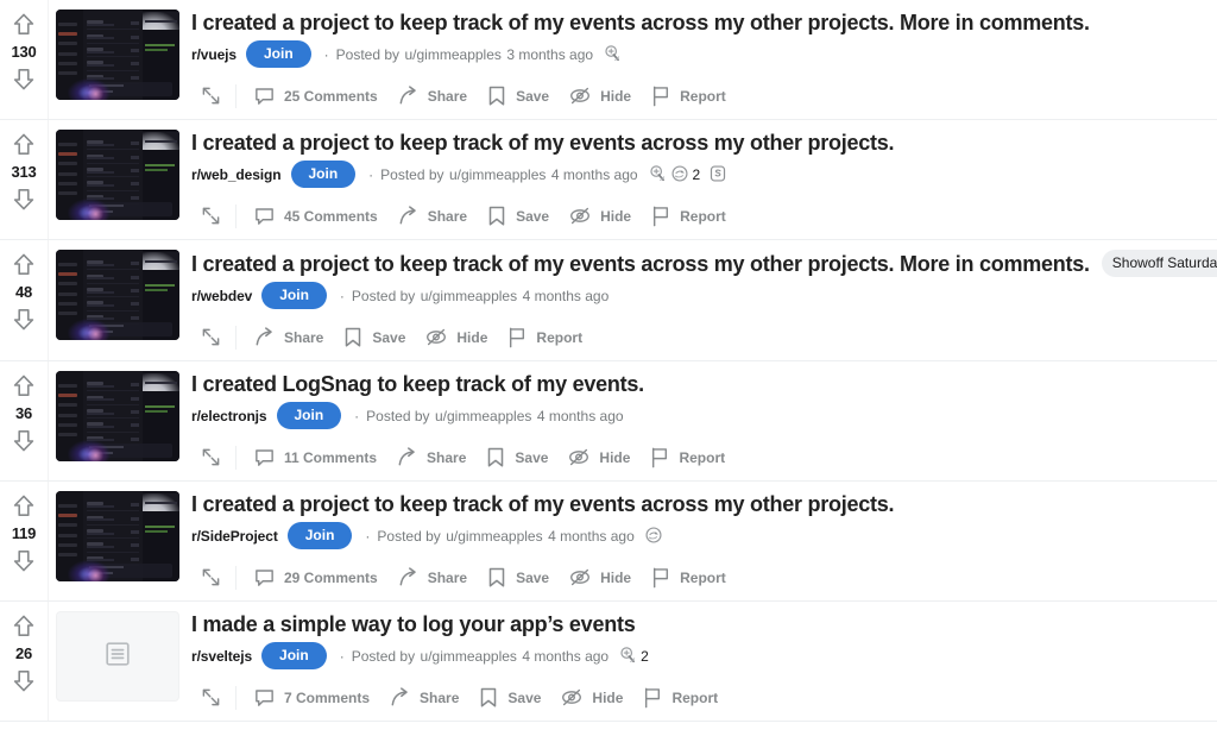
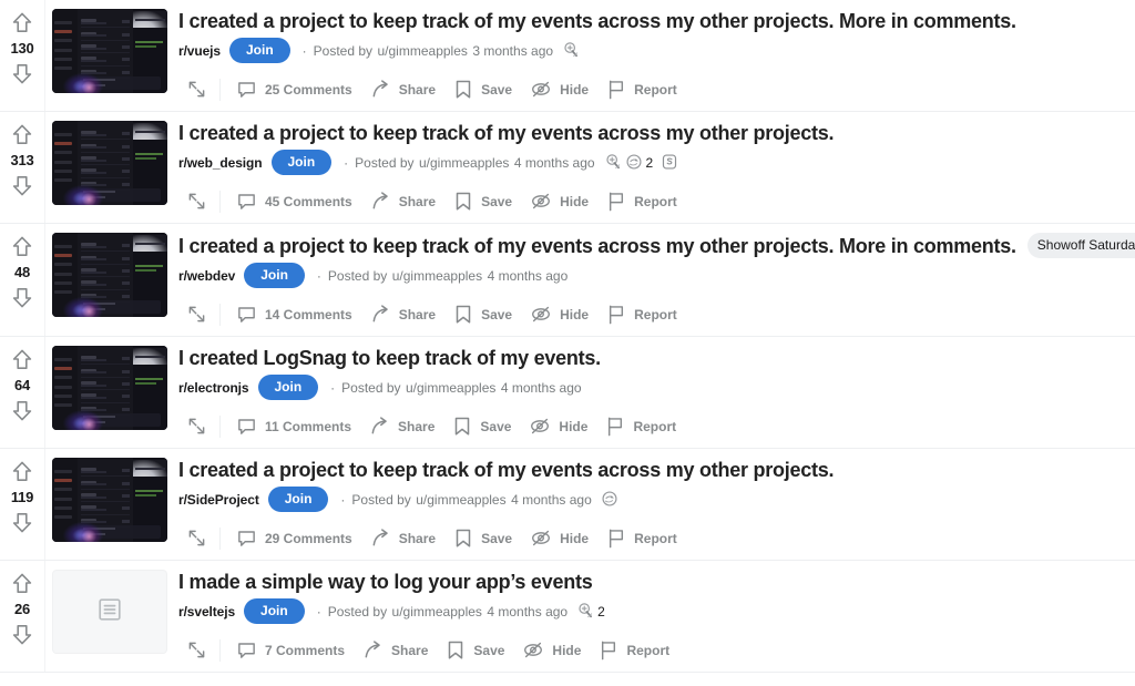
  130
  I created a project to keep track of my events across my other projects. More in comments.
  r/vuejs
  Join
  ·
  Posted by
  u/gimmeapples
  3 months ago
  25 Comments
  Share
  Save
  Hide
  Report
  313
  I created a project to keep track of my events across my other projects.
  r/web_design
  Join
  ·
  Posted by
  u/gimmeapples
  4 months ago
  2
  45 Comments
  Share
  Save
  Hide
  Report
  48
  I created a project to keep track of my events across my other projects. More in comments.
  Showoff Saturda
  r/webdev
  Join
  ·
  Posted by
  u/gimmeapples
  4 months ago
+ 14 Comments
  Share
  Save
  Hide
  Report
- 36
+ 64
  I created LogSnag to keep track of my events.
  r/electronjs
  Join
  ·
  Posted by
  u/gimmeapples
  4 months ago
  11 Comments
  Share
  Save
  Hide
  Report
  119
  I created a project to keep track of my events across my other projects.
  r/SideProject
  Join
  ·
  Posted by
  u/gimmeapples
  4 months ago
  29 Comments
  Share
  Save
  Hide
  Report
  26
  I made a simple way to log your app’s events
  r/sveltejs
  Join
  ·
  Posted by
  u/gimmeapples
  4 months ago
  2
  7 Comments
  Share
  Save
  Hide
  Report
